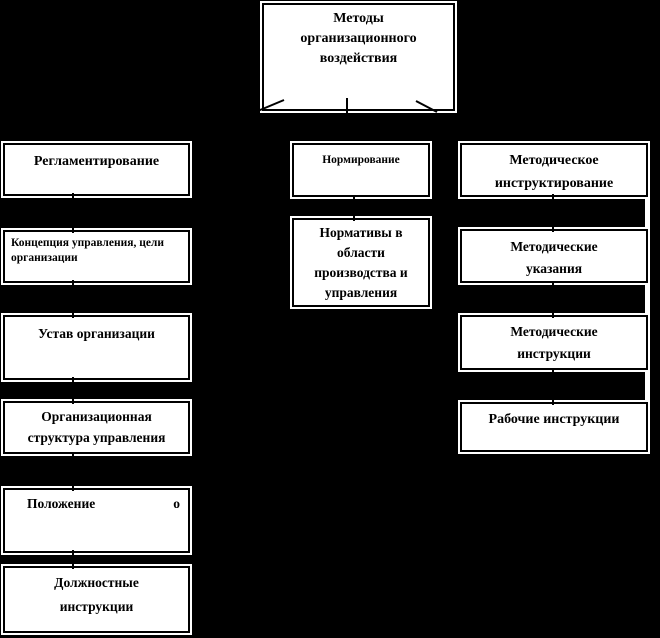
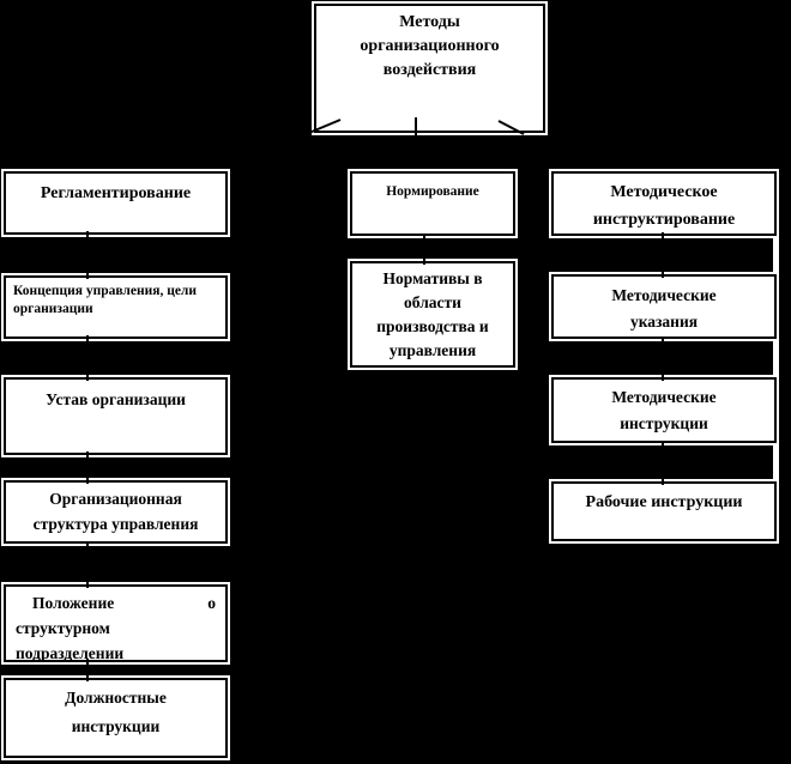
  Методы
  организационного
  воздействия
  Регламентирование
  Концепция управления, цели
  организации
  Устав организации
  Организационная
  структура управления
  Положение
  о
+ структурном
+ подразделении_
  Должностные
  инструкции
  Нормирование
  Нормативы в
  области
  производства и
  управления
  Методическое
  инструктирование
  Методические
  указания
  Методические
  инструкции
  Рабочие инструкции
